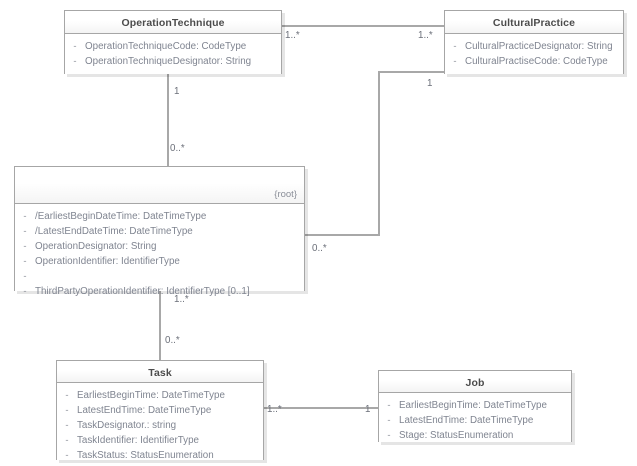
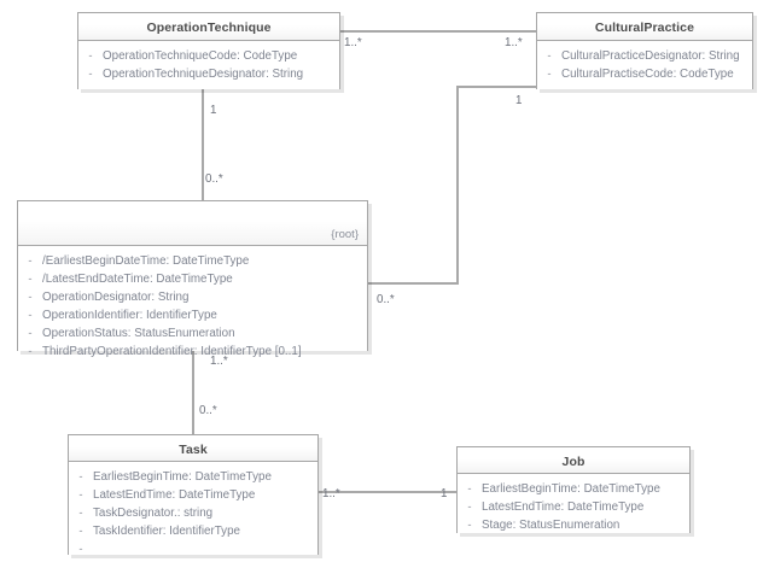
  OperationTechnique
  -
  OperationTechniqueCode: CodeType
  -
  OperationTechniqueDesignator: String
  CulturalPractice
  -
  CulturalPracticeDesignator: String
  -
  CulturalPractiseCode: CodeType
  {root}
  -
  /EarliestBeginDateTime: DateTimeType
  -
  /LatestEndDateTime: DateTimeType
  -
  OperationDesignator: String
  -
  OperationIdentifier: IdentifierType
  -
+ OperationStatus: StatusEnumeration
  -
  ThirdPartyOperationIdentifier: IdentifierType [0..1]
  Task
  -
  EarliestBeginTime: DateTimeType
  -
  LatestEndTime: DateTimeType
  -
  TaskDesignator.: string
  -
  TaskIdentifier: IdentifierType
  -
- TaskStatus: StatusEnumeration
  Job
  -
  EarliestBeginTime: DateTimeType
  -
  LatestEndTime: DateTimeType
  -
  Stage: StatusEnumeration
  1..*
  1..*
  1
  0..*
  1
  0..*
  1..*
  0..*
  1..*
  1
